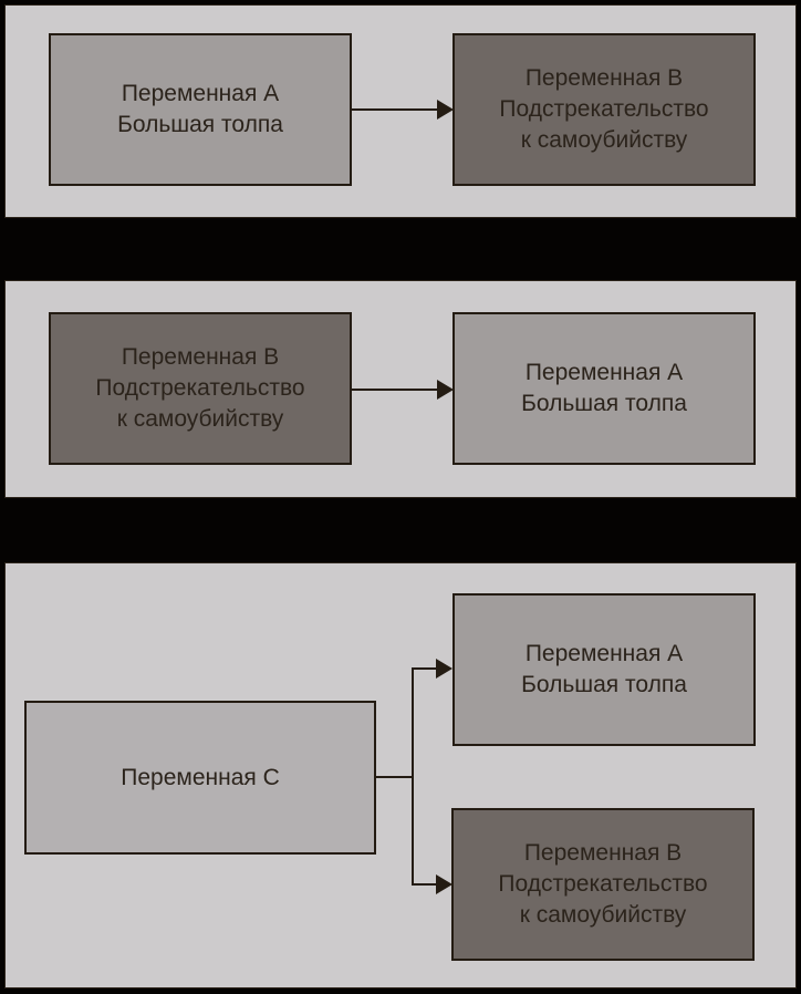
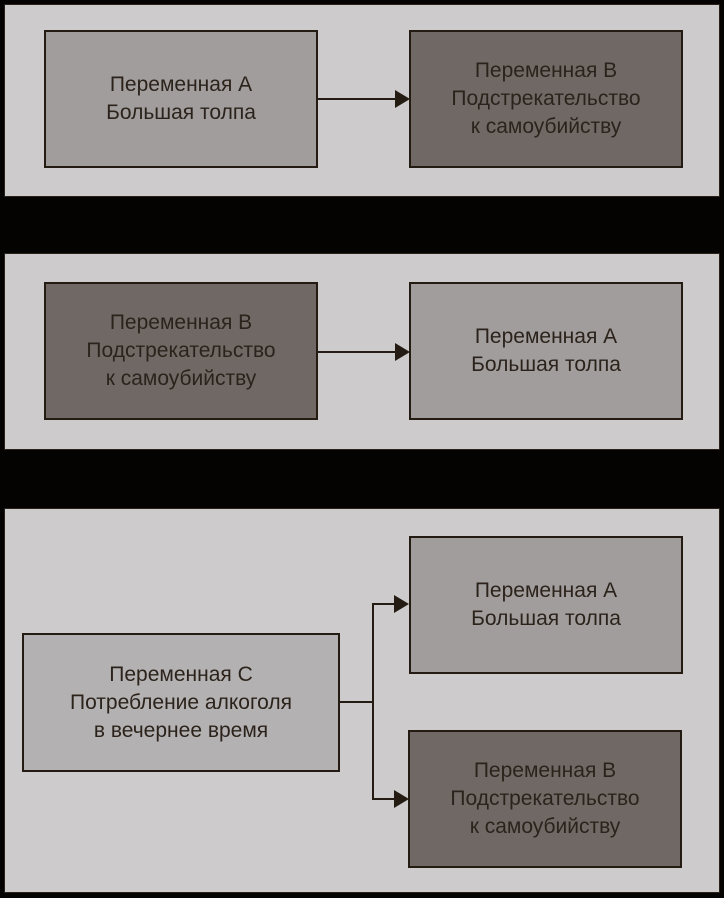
  Переменная A
  Большая толпа
  Переменная B
  Подстрекательство
  к самоубийству
  Переменная B
  Подстрекательство
  к самоубийству
  Переменная A
  Большая толпа
  Переменная C
+ Потребление алкоголя
+ в вечернее время
  Переменная A
  Большая толпа
  Переменная B
  Подстрекательство
  к самоубийству
